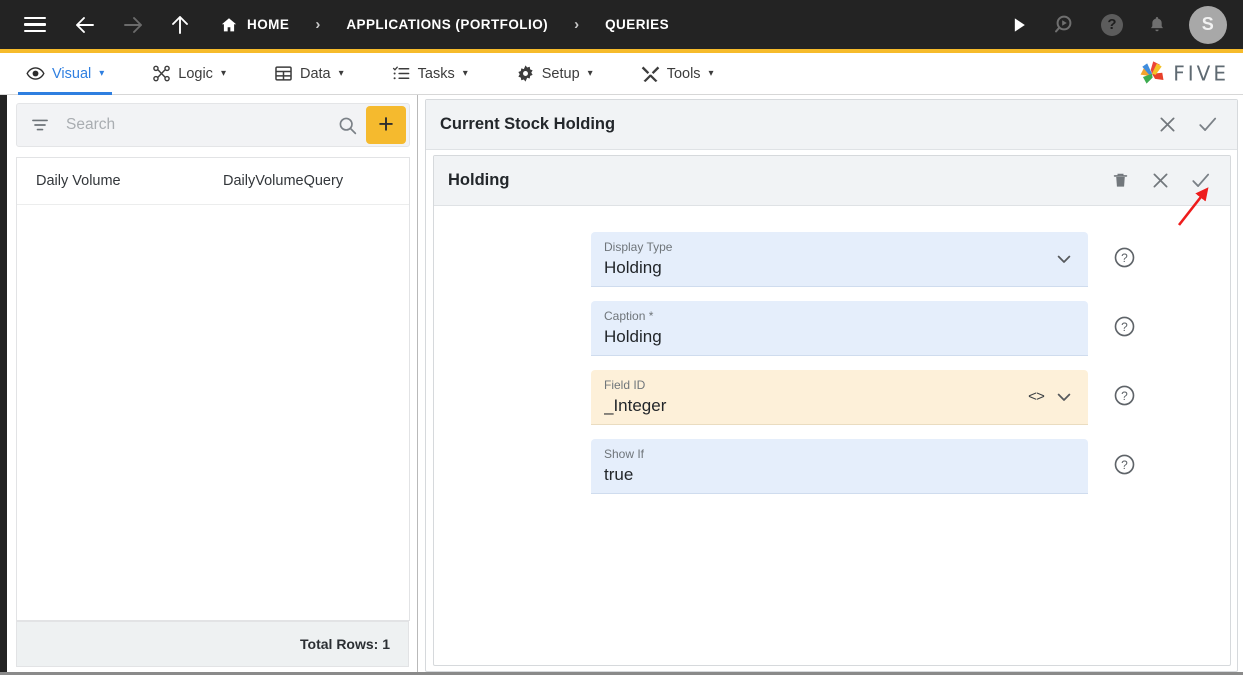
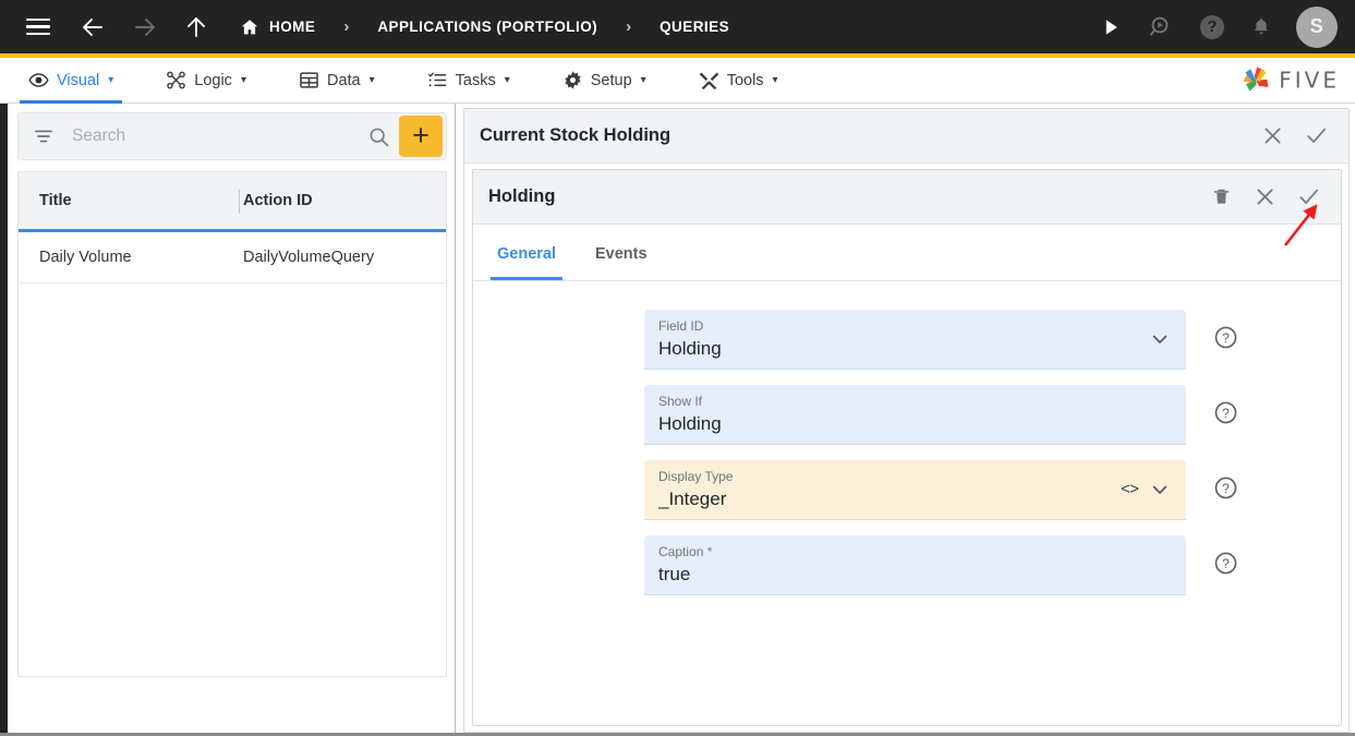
  HOME
  ›
  APPLICATIONS (PORTFOLIO)
  ›
  QUERIES
  ?
  S
  Visual
  ▾
  Logic
  ▾
  Data
  ▾
  Tasks
  ▾
  Setup
  ▾
  Tools
  ▾
  FIVE
  Search
  +
+ Title
+ Action ID
  Daily Volume
  DailyVolumeQuery
- Total Rows: 1
  Current Stock Holding
  Holding
+ General
+ Events
- Display Type
+ Field ID
  Holding
  ?
- Caption *
+ Show If
  Holding
  ?
- Field ID
+ Display Type
  _Integer
  <>
  ?
- Show If
+ Caption *
  true
  ?
